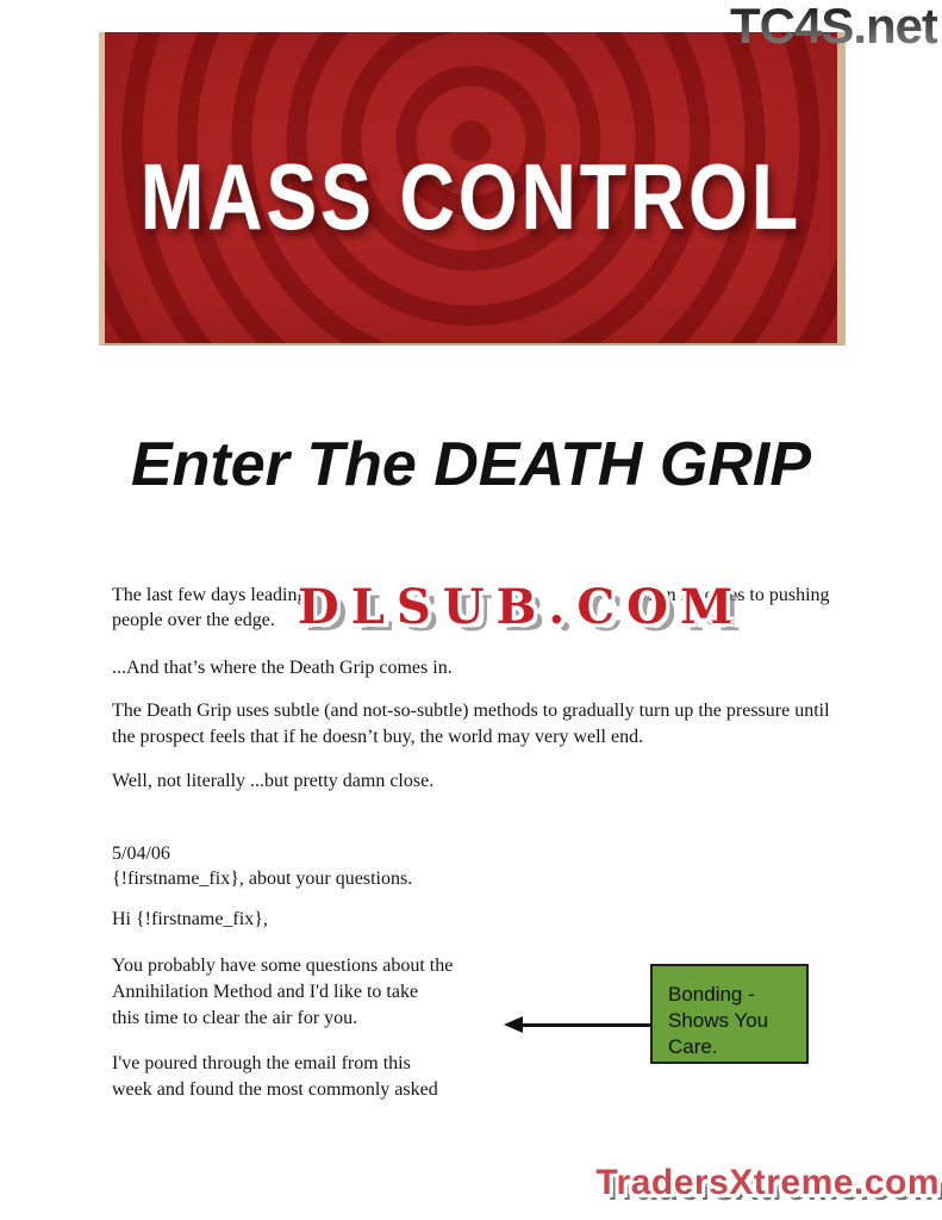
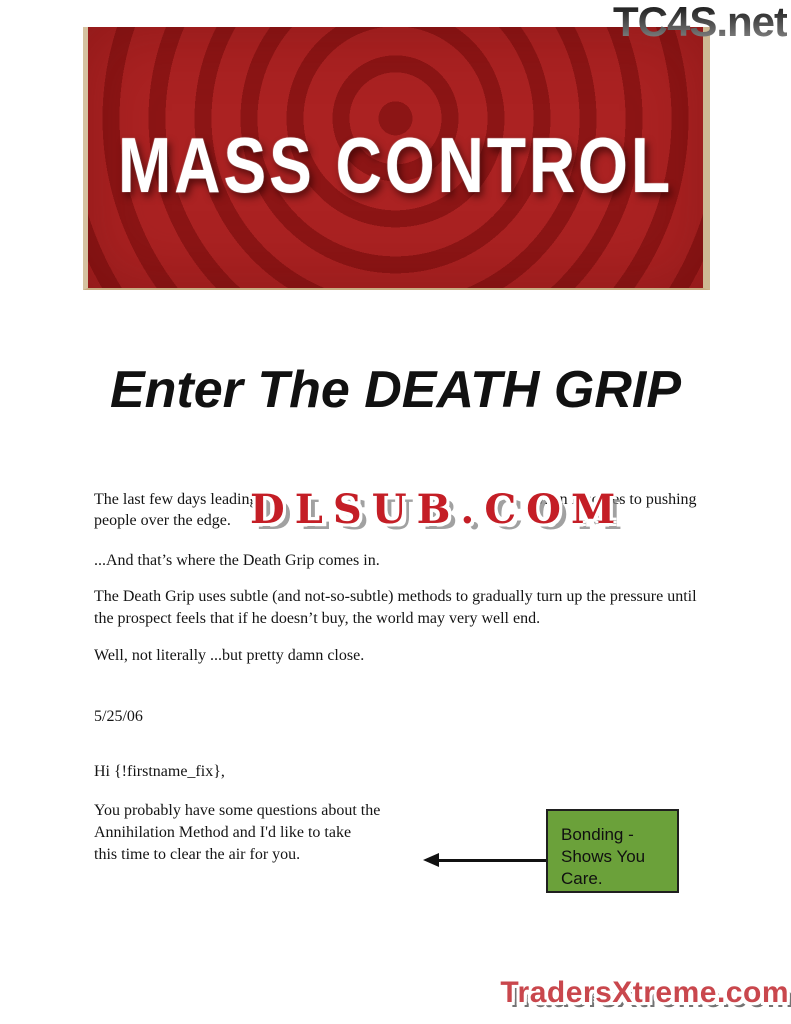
  MASS CONTROL
  TC4S.net
  Enter The DEATH GRIP
  The last few days leading
  when it comes to pushing
  people over the edge.
  DLSUB.COM
  ...And that’s where the Death Grip comes in.
  The Death Grip uses subtle (and not-so-subtle) methods to gradually turn up the pressure until
  the prospect feels that if he doesn’t buy, the world may very well end.
  Well, not literally ...but pretty damn close.
- 5/04/06
+ 5/25/06
- {!firstname_fix}, about your questions.
  Hi {!firstname_fix},
  You probably have some questions about the
  Annihilation Method and I'd like to take
  this time to clear the air for you.
- I've poured through the email from this
- week and found the most commonly asked
  Bonding -
  Shows You
  Care.
  TradersXtreme.com
